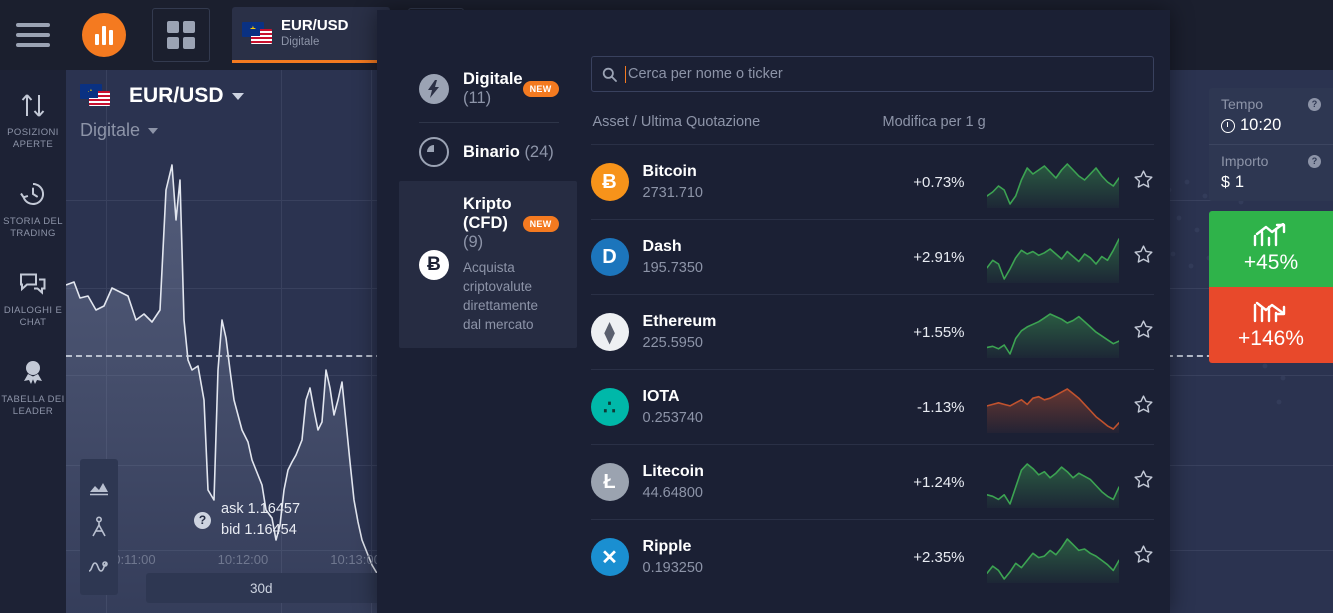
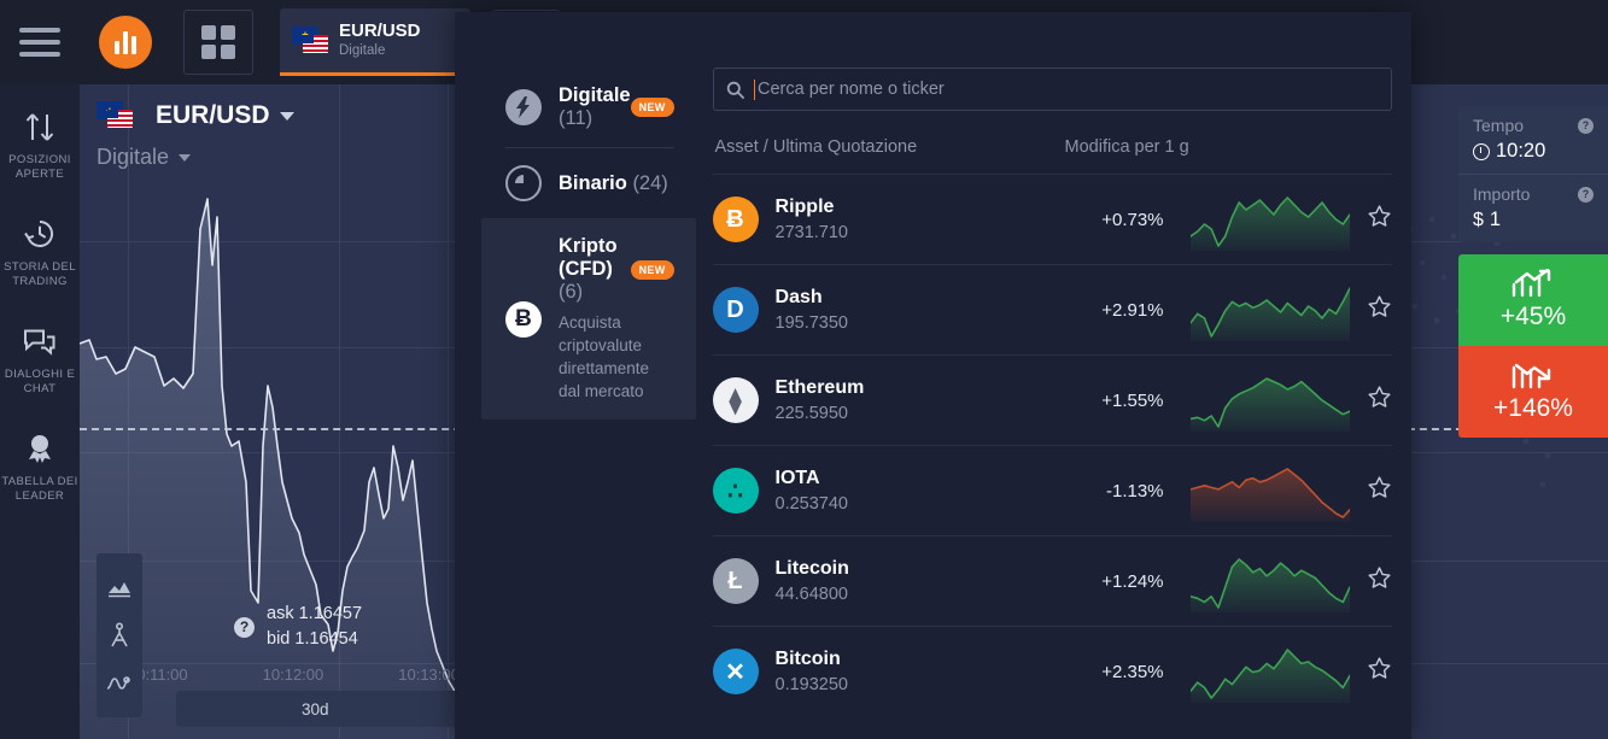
  EUR/USD
  Digitale
  POSIZIONI APERTE
  STORIA DEL TRADING
  DIALOGHI E CHAT
  TABELLA DEI LEADER
  EUR/USD
  Digitale
  ?
  ask 1.16457
  bid 1.16454
  :11:00
  10:12:00
  10:13:0
  30d
  Tempo
  ?
  10:20
  Importo
  ?
  $
  1
  +45%
  +146%
  Digitale (11)
  NEW
  Binario (24)
  Ƀ
- Kripto (CFD) (9)
+ Kripto (CFD) (6)
  NEW
  Acquista criptovalute direttamente dal mercato
  Cerca per nome o ticker
  Asset / Ultima Quotazione
  Modifica per 1 g
  Ƀ
- Bitcoin
+ Ripple
  2731.710
  +0.73%
  D
  Dash
  195.7350
  +2.91%
  ⧫
  Ethereum
  225.5950
  +1.55%
  ∴
  IOTA
  0.253740
  -1.13%
  Ł
  Litecoin
  44.64800
  +1.24%
  ✕
- Ripple
+ Bitcoin
  0.193250
  +2.35%
